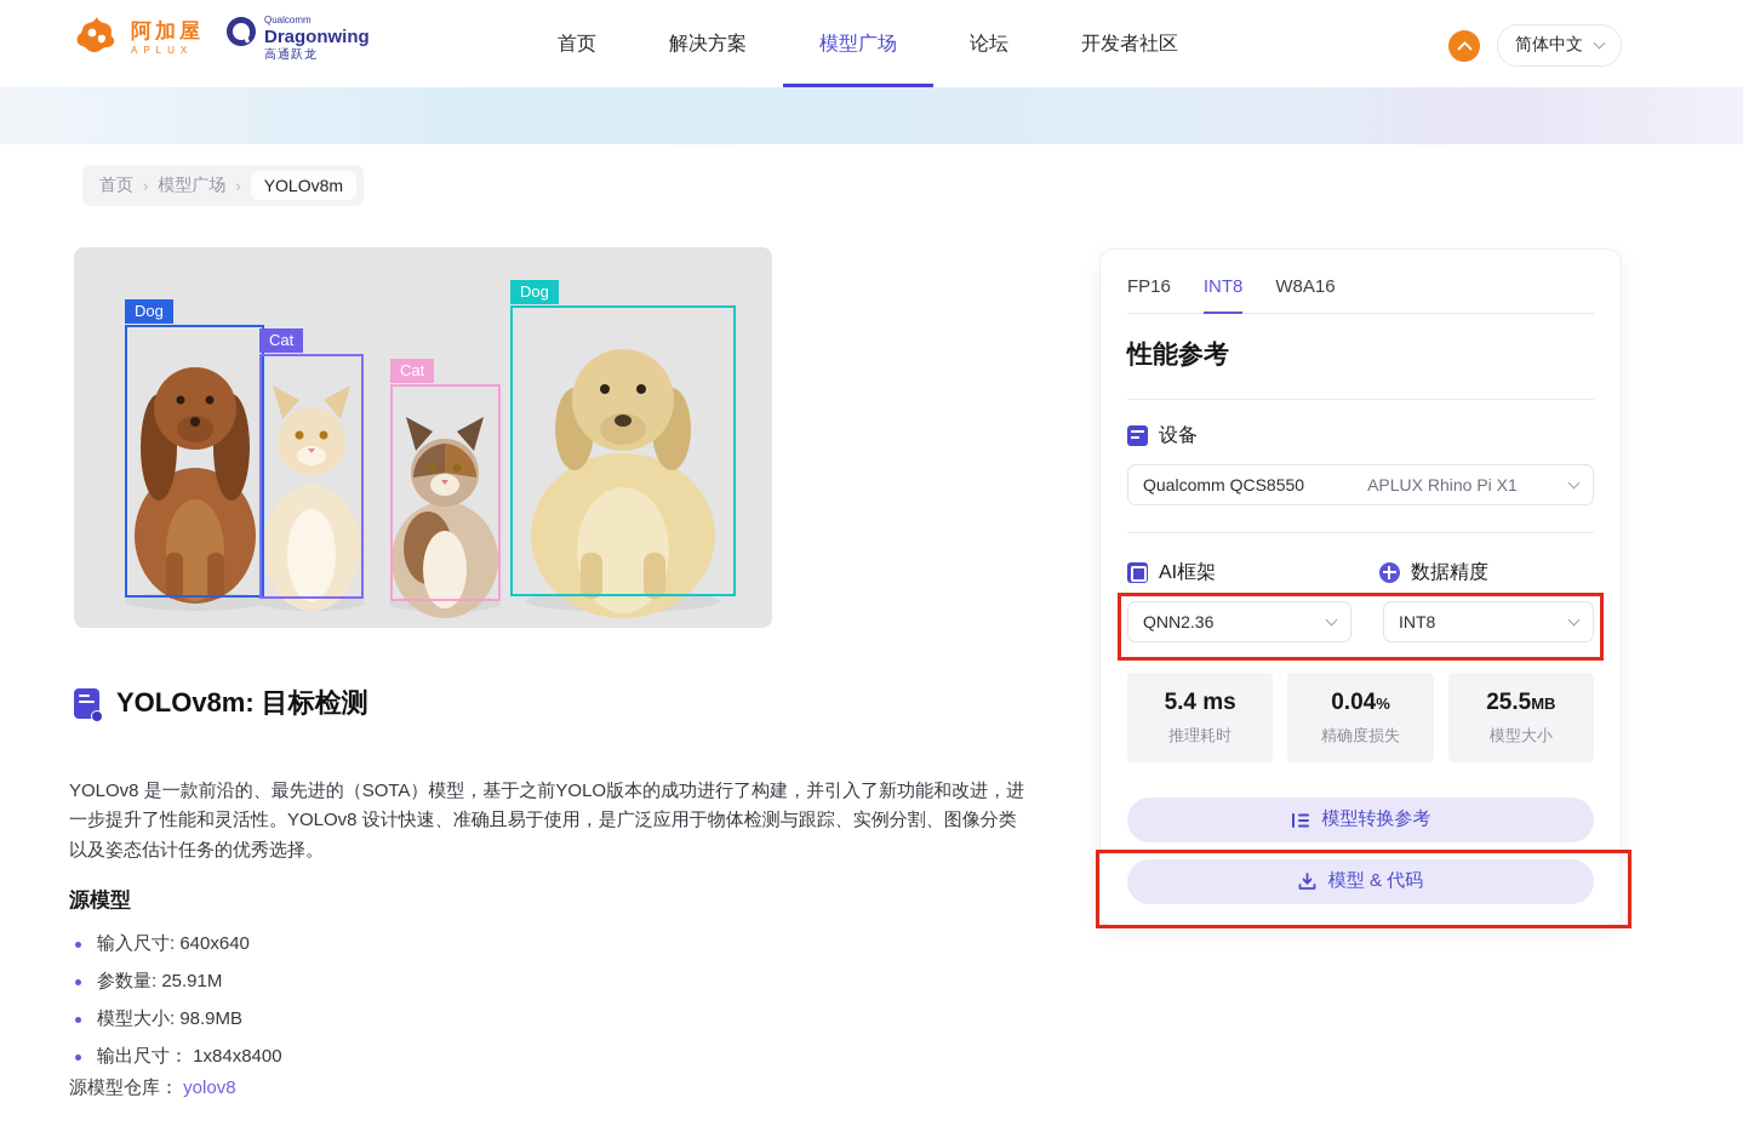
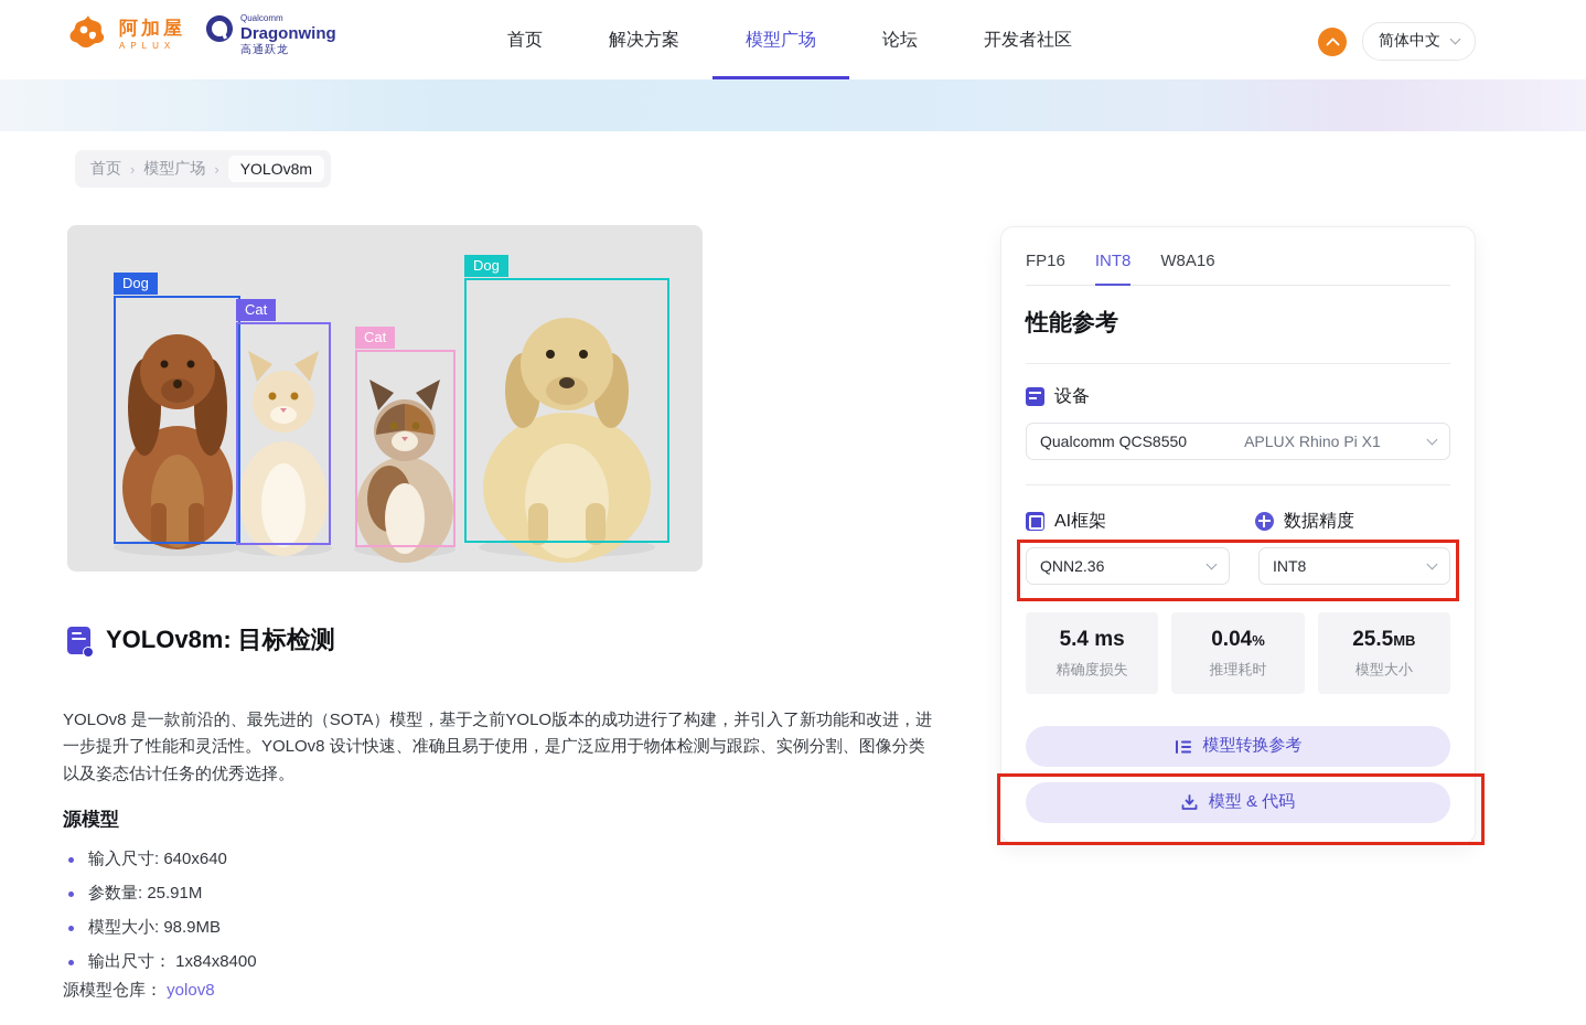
  阿加屋
  APLUX
  Qualcomm
  Dragonwing
  高通跃龙
  首页
  解决方案
  模型广场
  论坛
  开发者社区
  简体中文
  首页
  ›
  模型广场
  ›
  YOLOv8m
  Dog
  Cat
  Cat
  Dog
  YOLOv8m: 目标检测
  YOLOv8 是一款前沿的、最先进的（SOTA）模型，基于之前YOLO版本的成功进行了构建，并引入了新功能和改进，进一步提升了性能和灵活性。YOLOv8 设计快速、准确且易于使用，是广泛应用于物体检测与跟踪、实例分割、图像分类以及姿态估计任务的优秀选择。
  源模型
  输入尺寸: 640x640
  参数量: 25.91M
  模型大小: 98.9MB
  输出尺寸： 1x84x8400
  源模型仓库： yolov8
  FP16
  INT8
  W8A16
  性能参考
  设备
  Qualcomm QCS8550
  APLUX Rhino Pi X1
  AI框架
  数据精度
  QNN2.36
  INT8
  5.4 ms
- 推理耗时
+ 精确度损失
  0.04%
- 精确度损失
+ 推理耗时
  25.5MB
  模型大小
  模型转换参考
  模型 & 代码
